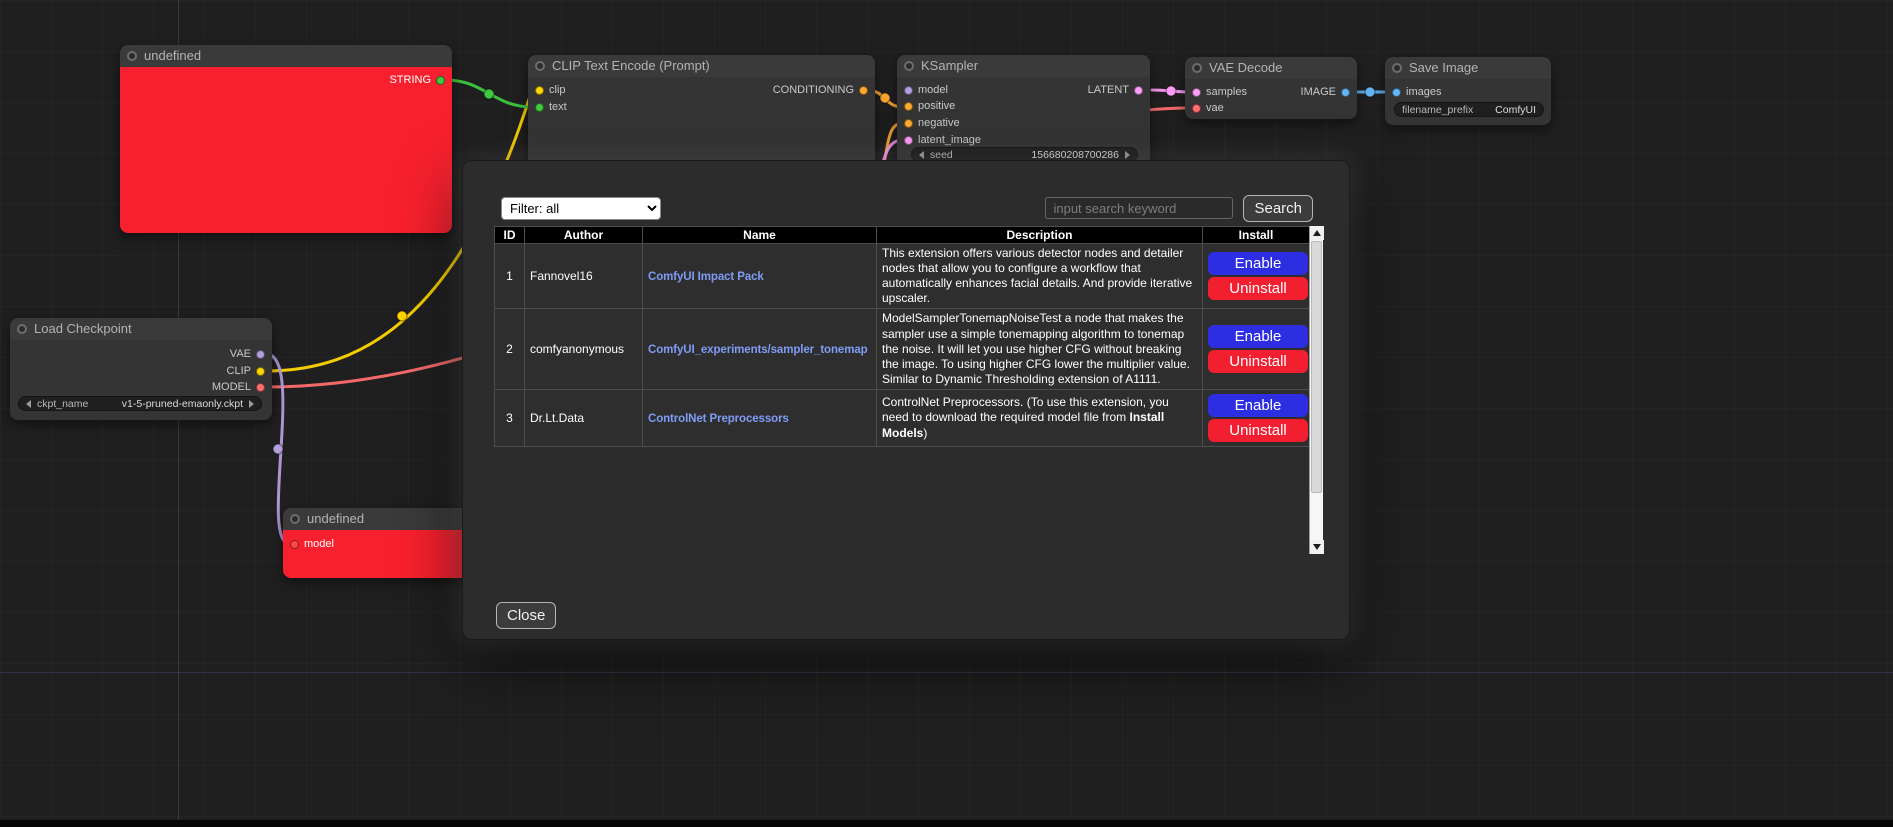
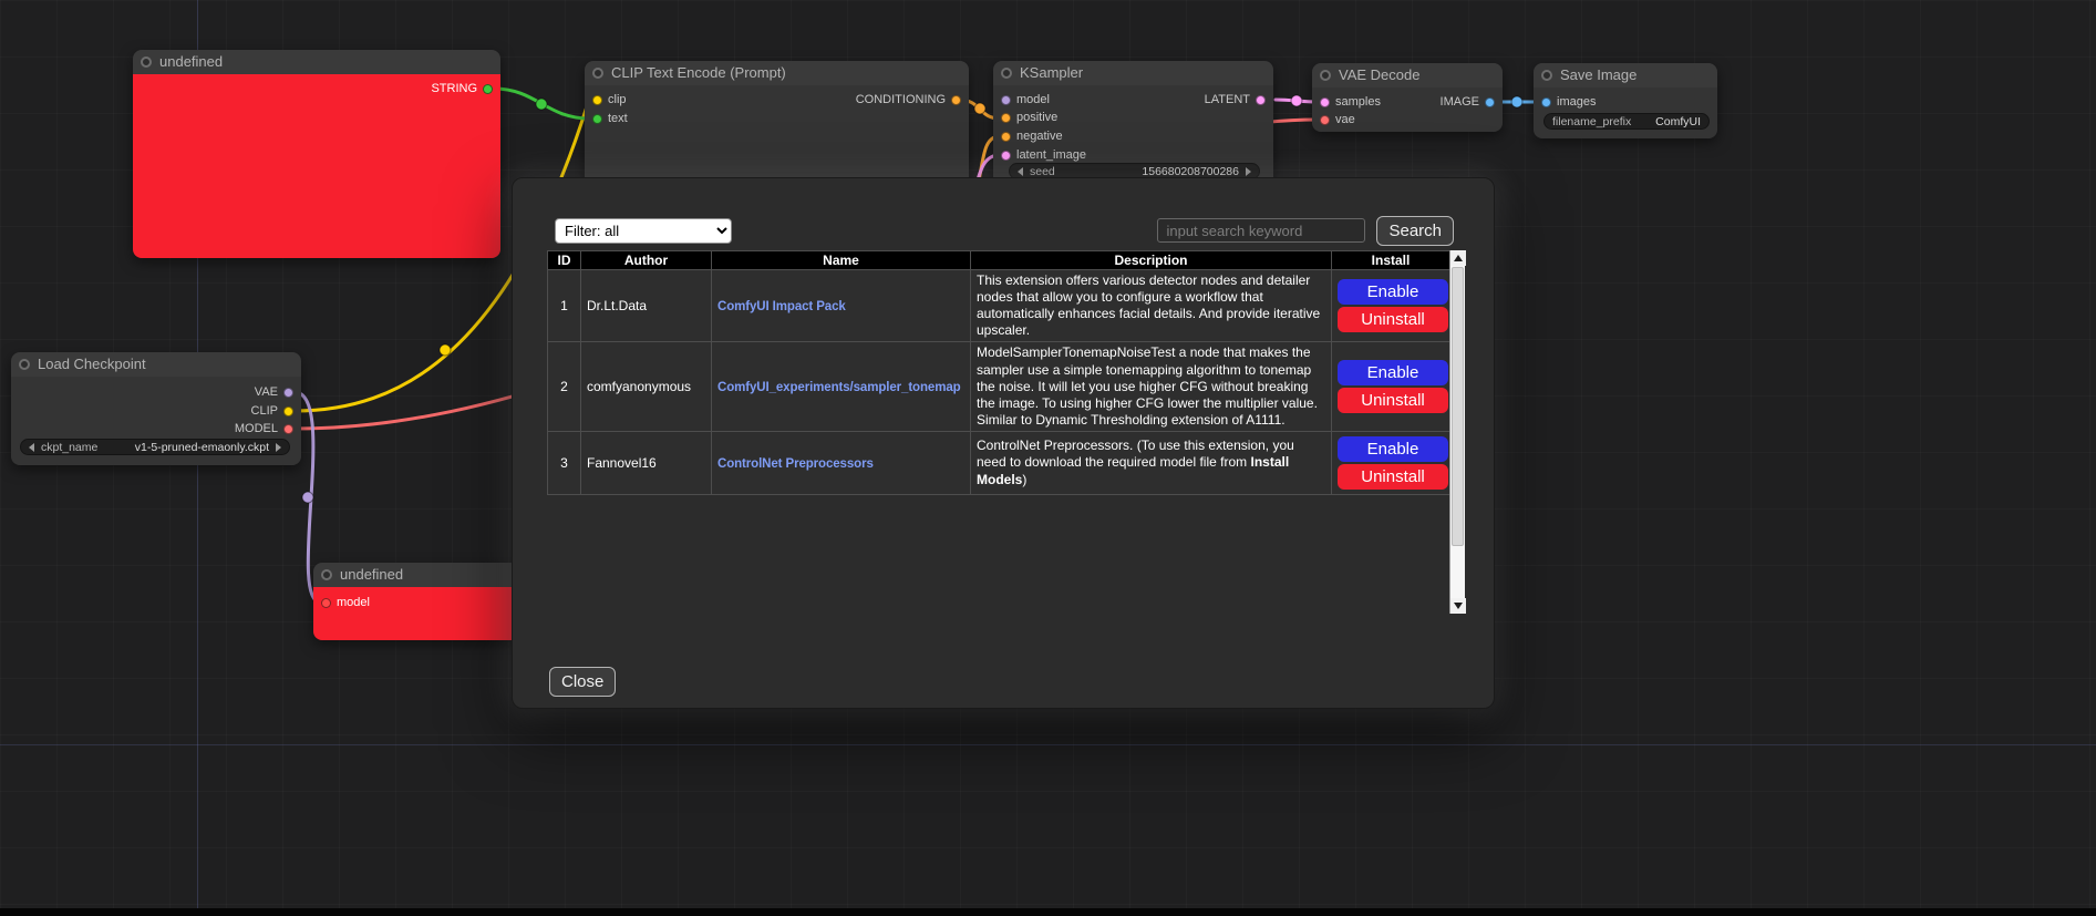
  undefined
  STRING
  CLIP Text Encode (Prompt)
  clip
  text
  CONDITIONING
  KSampler
  model
  positive
  negative
  latent_image
  LATENT
  seed
  156680208700286
  VAE Decode
  samples
  vae
  IMAGE
  Save Image
  images
  filename_prefix
  ComfyUI
  Load Checkpoint
  VAE
  CLIP
  MODEL
  ckpt_name
  v1-5-pruned-emaonly.ckpt
  undefined
  model
  Filter: all
  input search keyword
  Search
  ID	Author	Name	Description	Install
- 1	Fannovel16	ComfyUI Impact Pack	This extension offers various detector nodes and detailer nodes that allow you to configure a workflow that automatically enhances facial details. And provide iterative upscaler.	EnableUninstall
+ 1	Dr.Lt.Data	ComfyUI Impact Pack	This extension offers various detector nodes and detailer nodes that allow you to configure a workflow that automatically enhances facial details. And provide iterative upscaler.	EnableUninstall
  2	comfyanonymous	ComfyUI_experiments/sampler_tonemap	ModelSamplerTonemapNoiseTest a node that makes the sampler use a simple tonemapping algorithm to tonemap the noise. It will let you use higher CFG without breaking the image. To using higher CFG lower the multiplier value. Similar to Dynamic Thresholding extension of A1111.	EnableUninstall
- 3	Dr.Lt.Data	ControlNet Preprocessors	ControlNet Preprocessors. (To use this extension, you need to download the required model file from Install Models)	EnableUninstall
+ 3	Fannovel16	ControlNet Preprocessors	ControlNet Preprocessors. (To use this extension, you need to download the required model file from Install Models)	EnableUninstall
  Close
